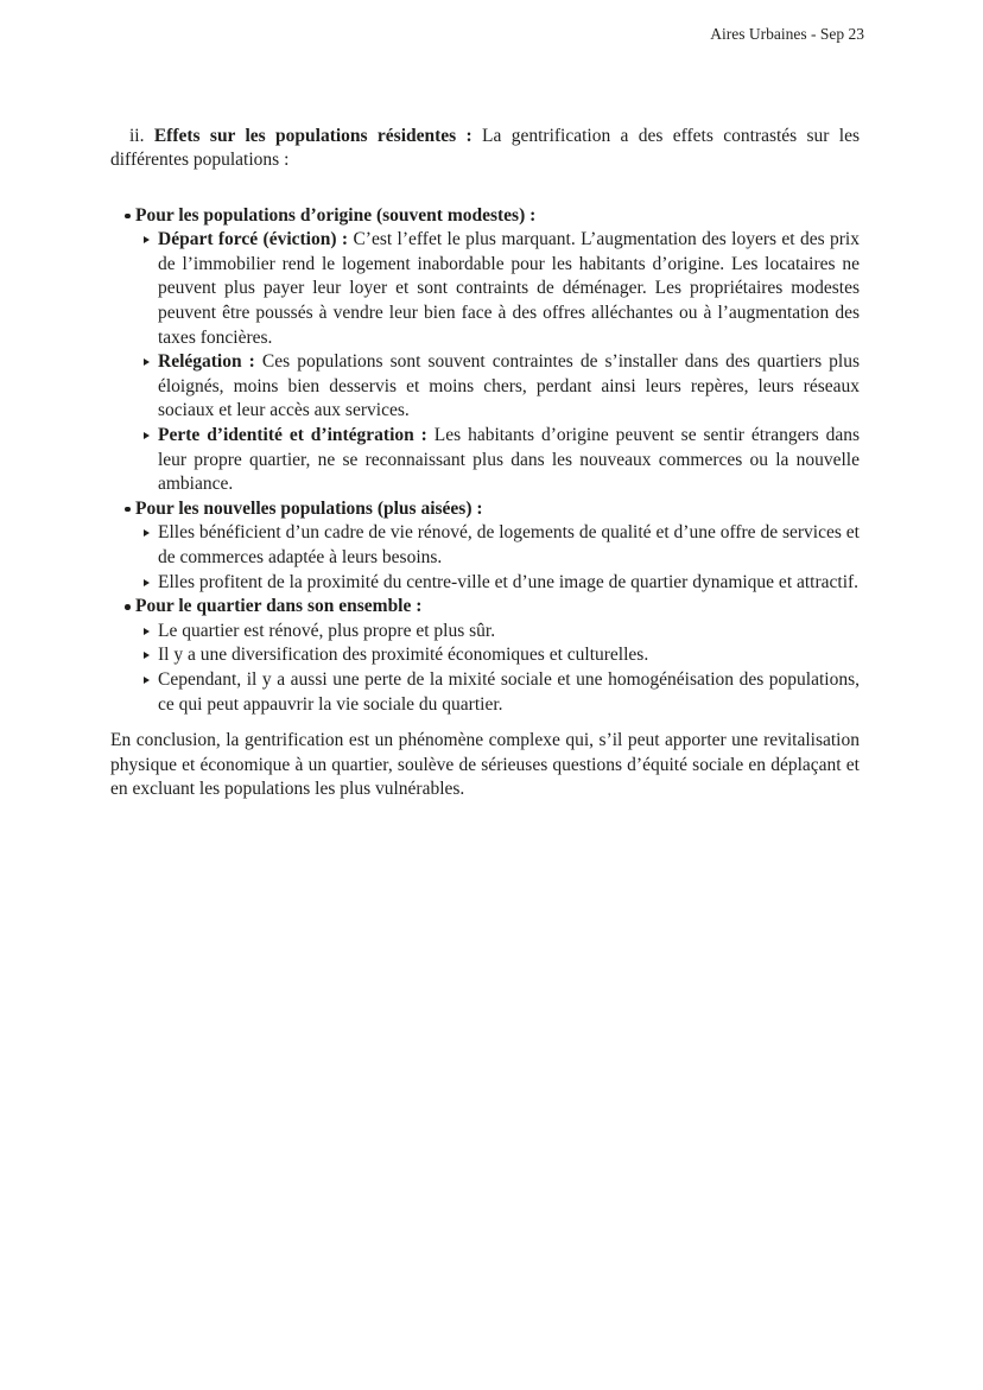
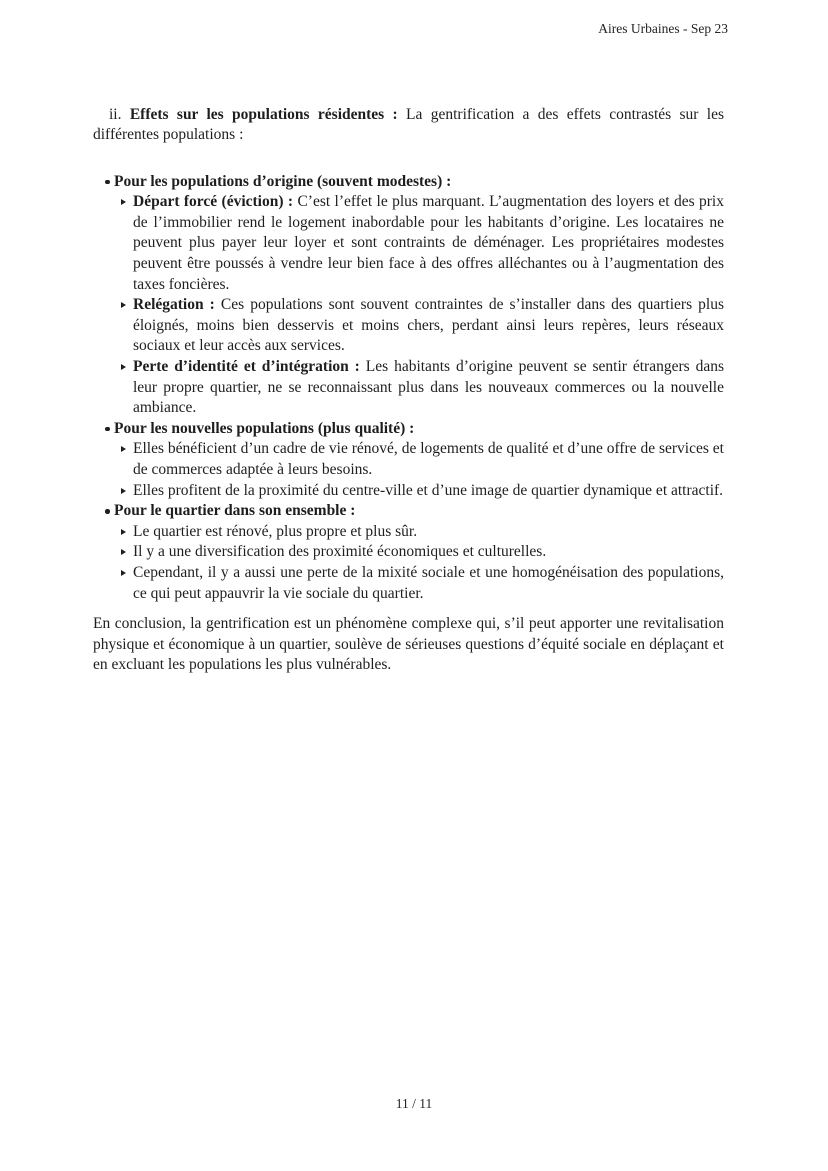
  Aires Urbaines - Sep 23
  ii. Effets sur les populations résidentes : La gentrification a des effets contrastés sur les différentes populations :
  Pour les populations d’origine (souvent modestes) :
  Départ forcé (éviction) : C’est l’effet le plus marquant. L’augmentation des loyers et des prix de l’immobilier rend le logement inabordable pour les habitants d’origine. Les locataires ne peuvent plus payer leur loyer et sont contraints de déménager. Les propriétaires modestes peuvent être poussés à vendre leur bien face à des offres alléchantes ou à l’augmentation des taxes foncières.
  Relégation : Ces populations sont souvent contraintes de s’installer dans des quartiers plus éloignés, moins bien desservis et moins chers, perdant ainsi leurs repères, leurs réseaux sociaux et leur accès aux services.
  Perte d’identité et d’intégration : Les habitants d’origine peuvent se sentir étrangers dans leur propre quartier, ne se reconnaissant plus dans les nouveaux commerces ou la nouvelle ambiance.
- Pour les nouvelles populations (plus aisées) :
+ Pour les nouvelles populations (plus qualité) :
  Elles bénéficient d’un cadre de vie rénové, de logements de qualité et d’une offre de services et de commerces adaptée à leurs besoins.
  Elles profitent de la proximité du centre-ville et d’une image de quartier dynamique et attractif.
  Pour le quartier dans son ensemble :
  Le quartier est rénové, plus propre et plus sûr.
  Il y a une diversification des proximité économiques et culturelles.
  Cependant, il y a aussi une perte de la mixité sociale et une homogénéisation des populations, ce qui peut appauvrir la vie sociale du quartier.
  En conclusion, la gentrification est un phénomène complexe qui, s’il peut apporter une revitalisation physique et économique à un quartier, soulève de sérieuses questions d’équité sociale en déplaçant et en excluant les populations les plus vulnérables.
+ 11 / 11
